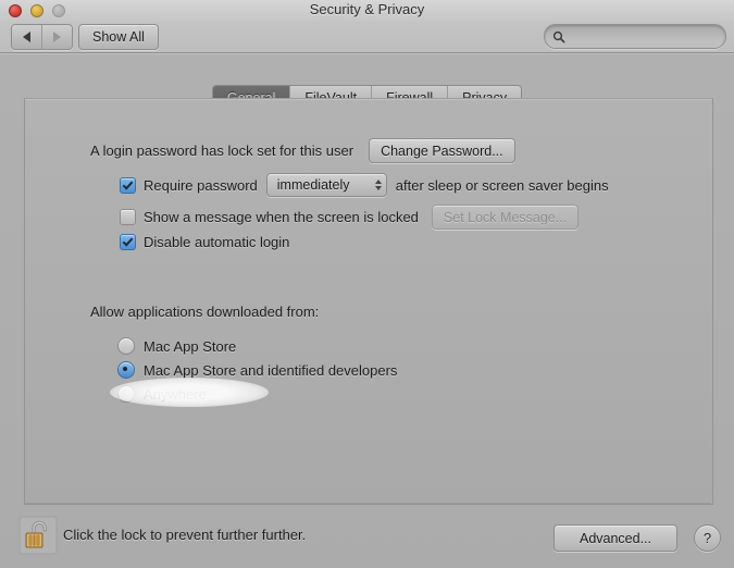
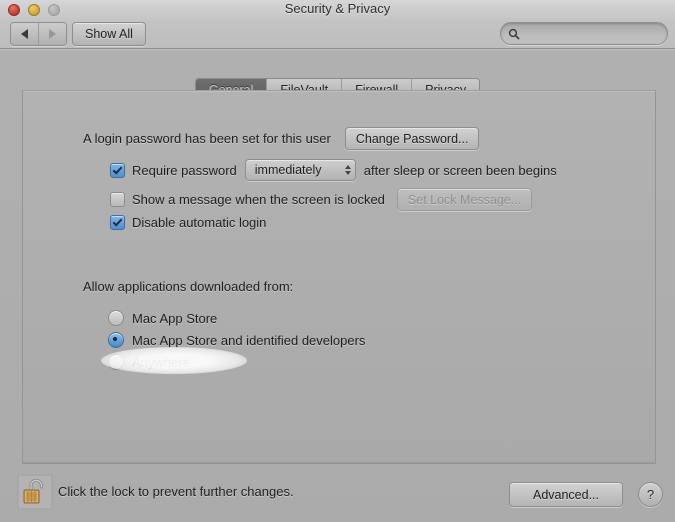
  Security & Privacy
  Show All
- A login password has lock set for this user
+ A login password has been set for this user
  Change Password...
  Require password
  immediately
- after sleep or screen saver begins
+ after sleep or screen been begins
  Show a message when the screen is locked
  Set Lock Message...
  Disable automatic login
  Allow applications downloaded from:
  Mac App Store
  Mac App Store and identified developers
- Click the lock to prevent further further.
+ Click the lock to prevent further changes.
  Advanced...
  ?
